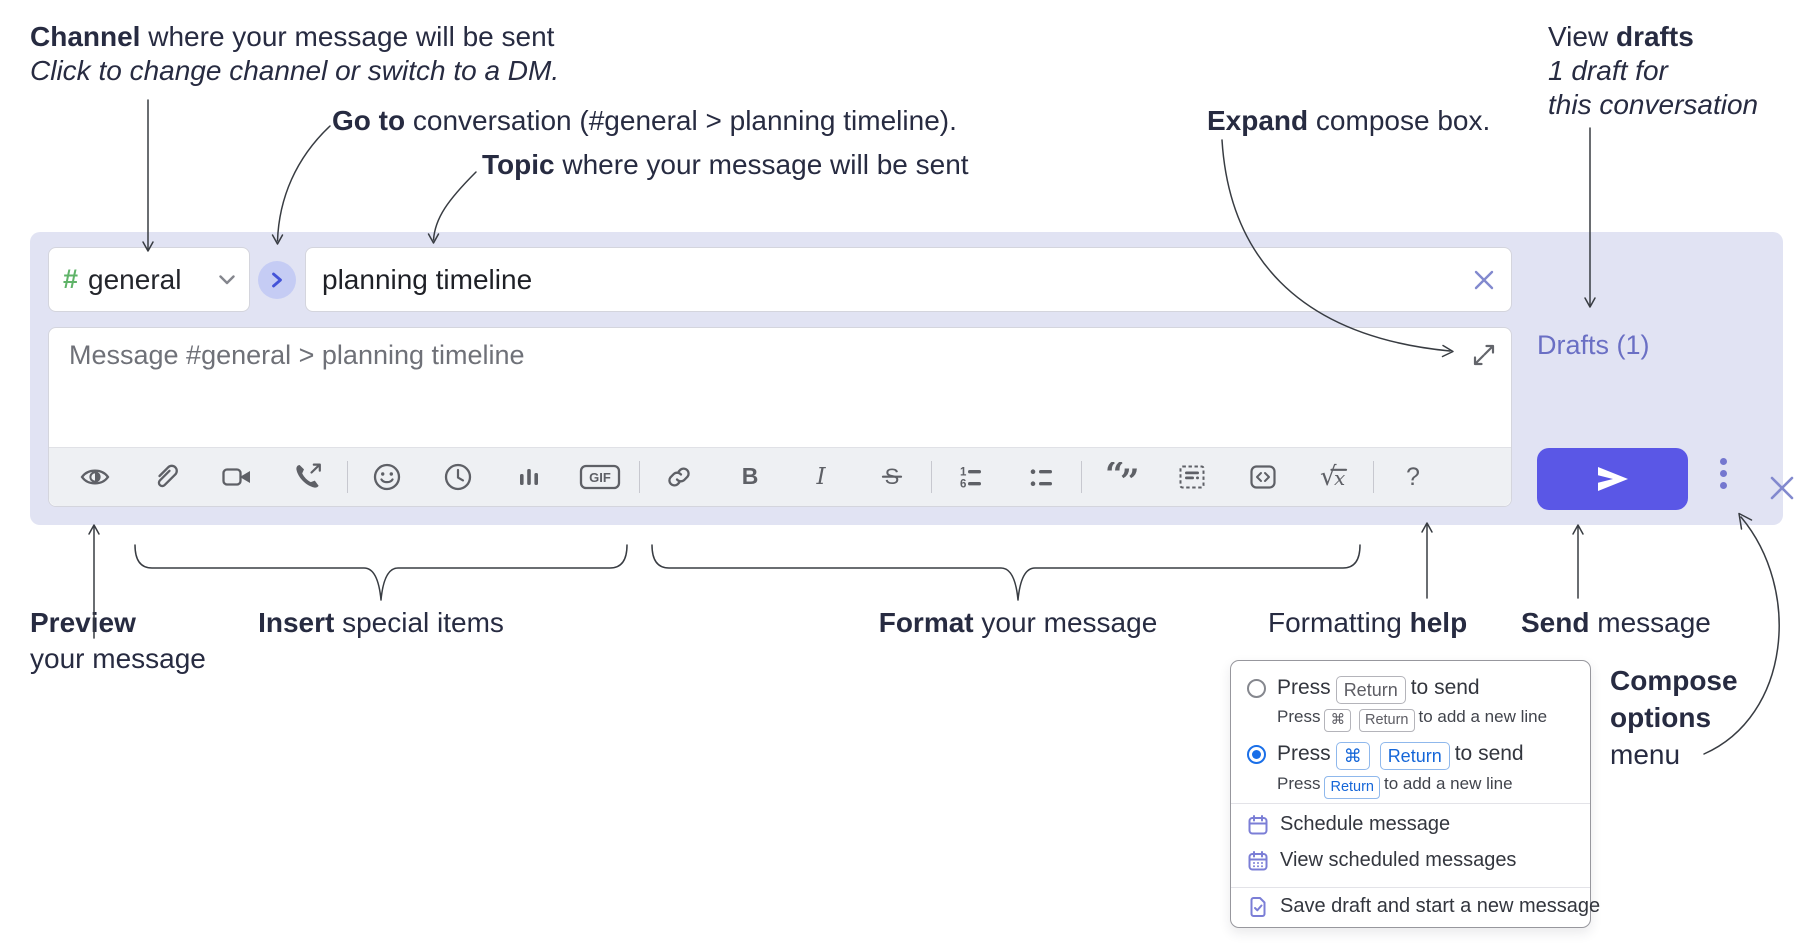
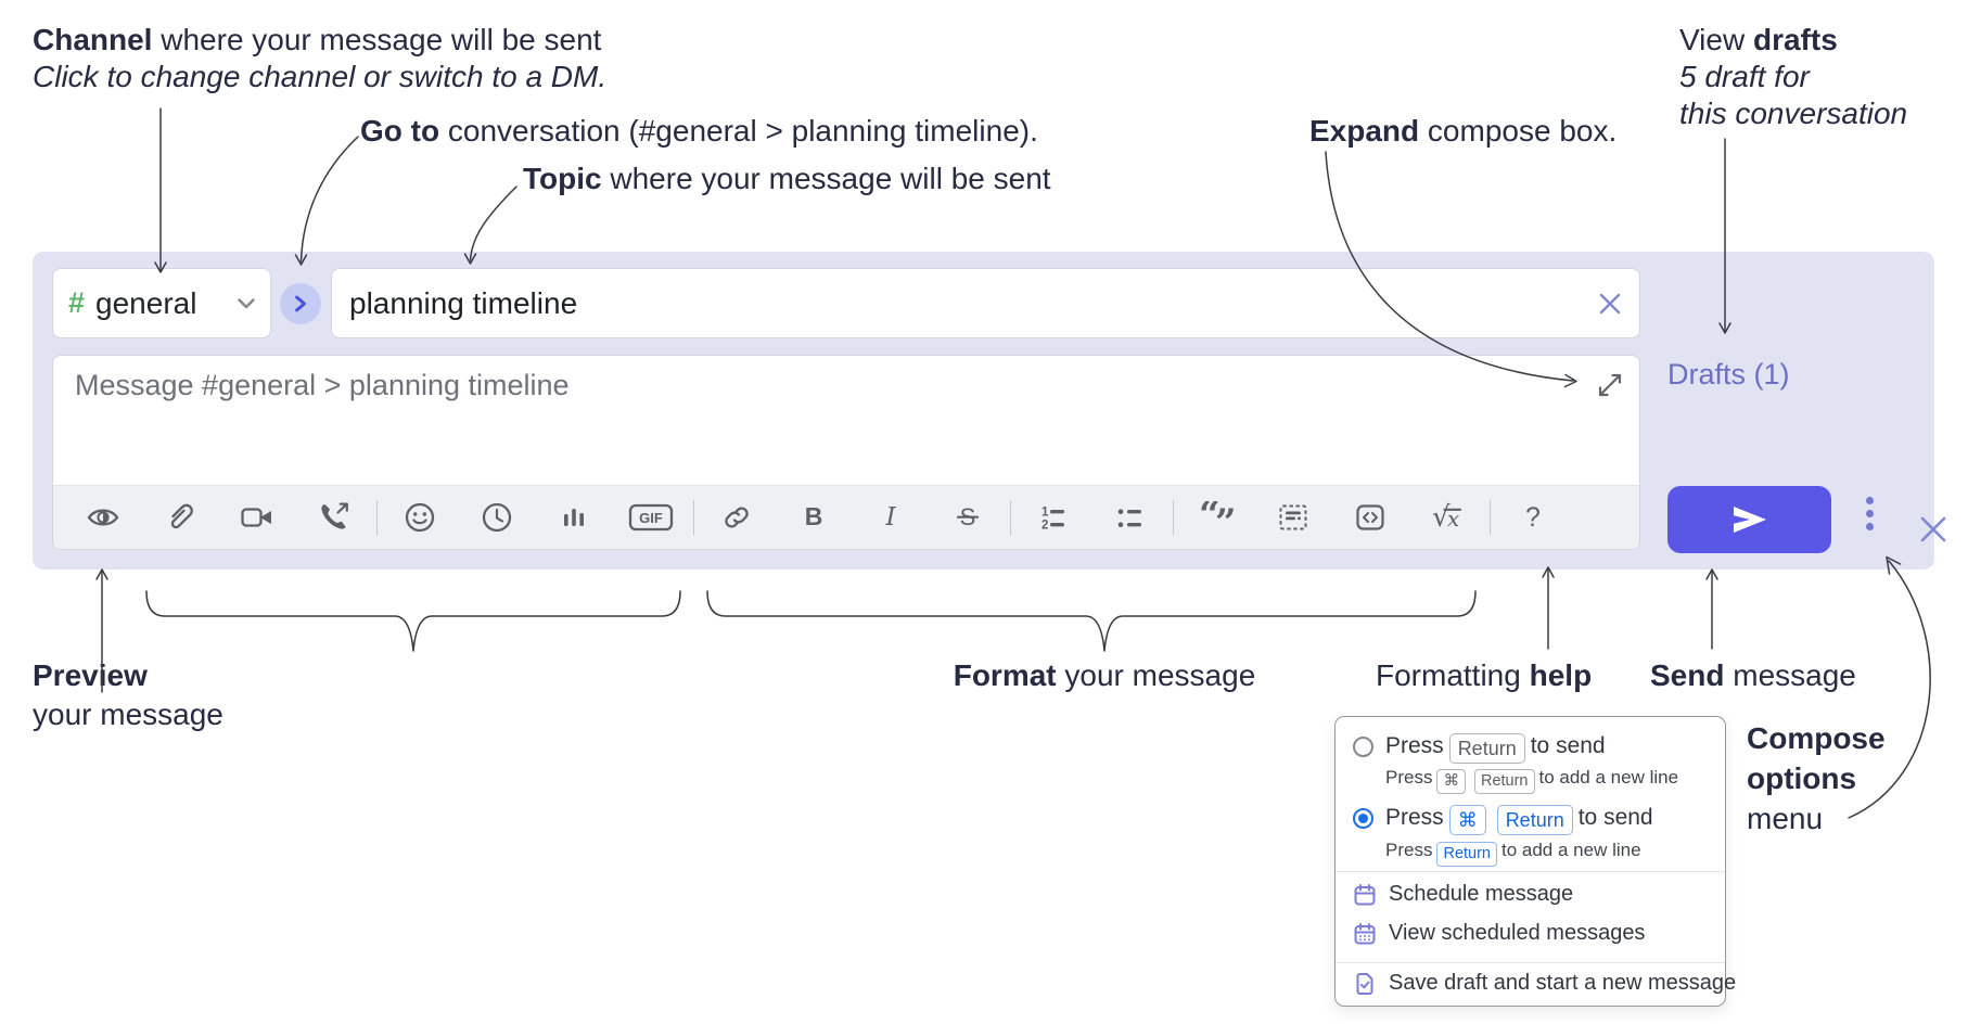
  Channel where your message will be sent
  Click to change channel or switch to a DM.
  Go to conversation (#general > planning timeline).
  Topic where your message will be sent
  Expand compose box.
  View drafts
- 1 draft for
+ 5 draft for
  this conversation
  #
  general
  planning timeline
  Message #general > planning timeline
  GIF
  B
  I
  1
- 6
+ 2
  “
  ”
  √
  x
  ?
  Drafts (1)
  Prevew
  your message
- Insert special items
  Format your message
  Formatting help
  Send message
  Compose
  options
  menu
  Press Return to send
  Press ⌘ Return to add a new line
  Press ⌘ Return to send
  Press Return to add a new line
  Schedule message
  View scheduled messages
  Save draft and start a new message
